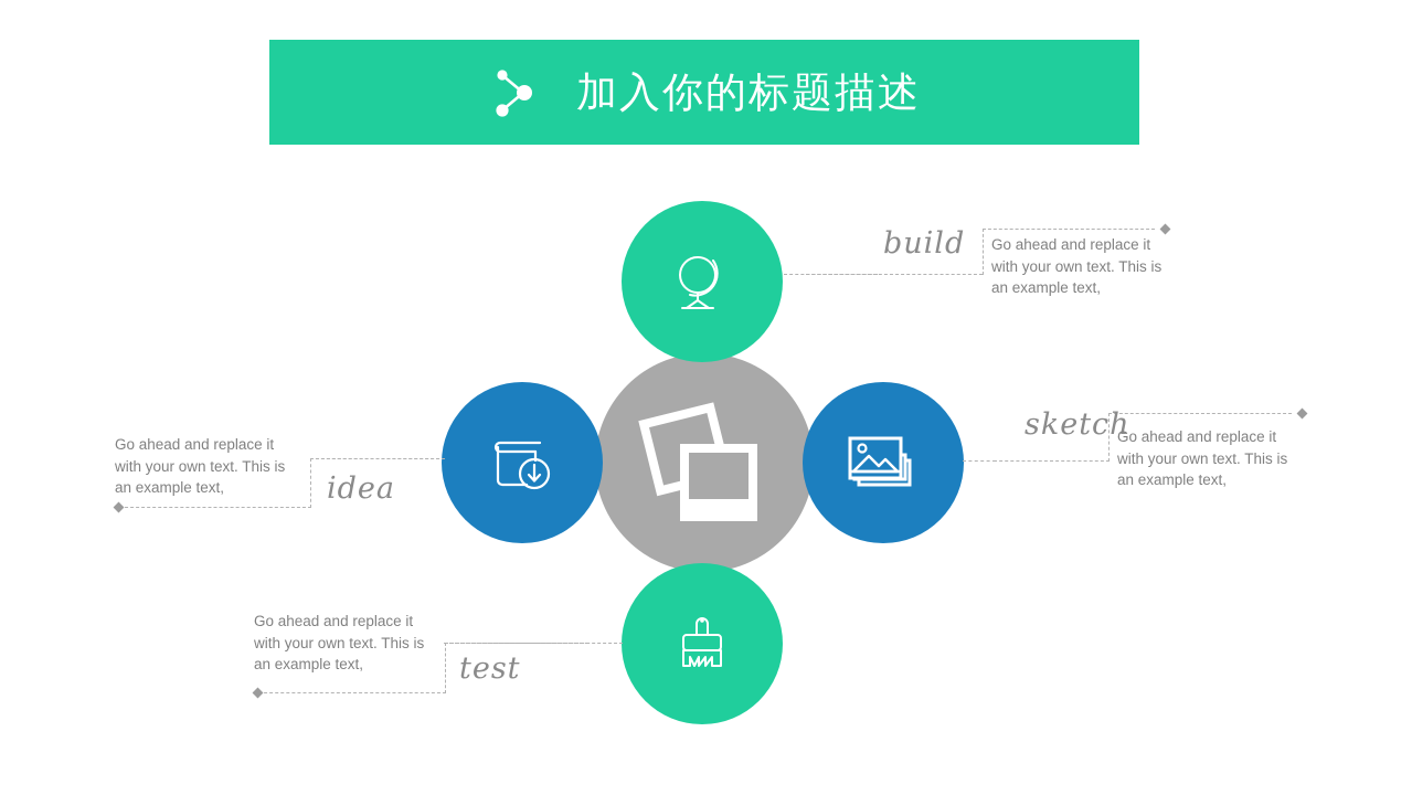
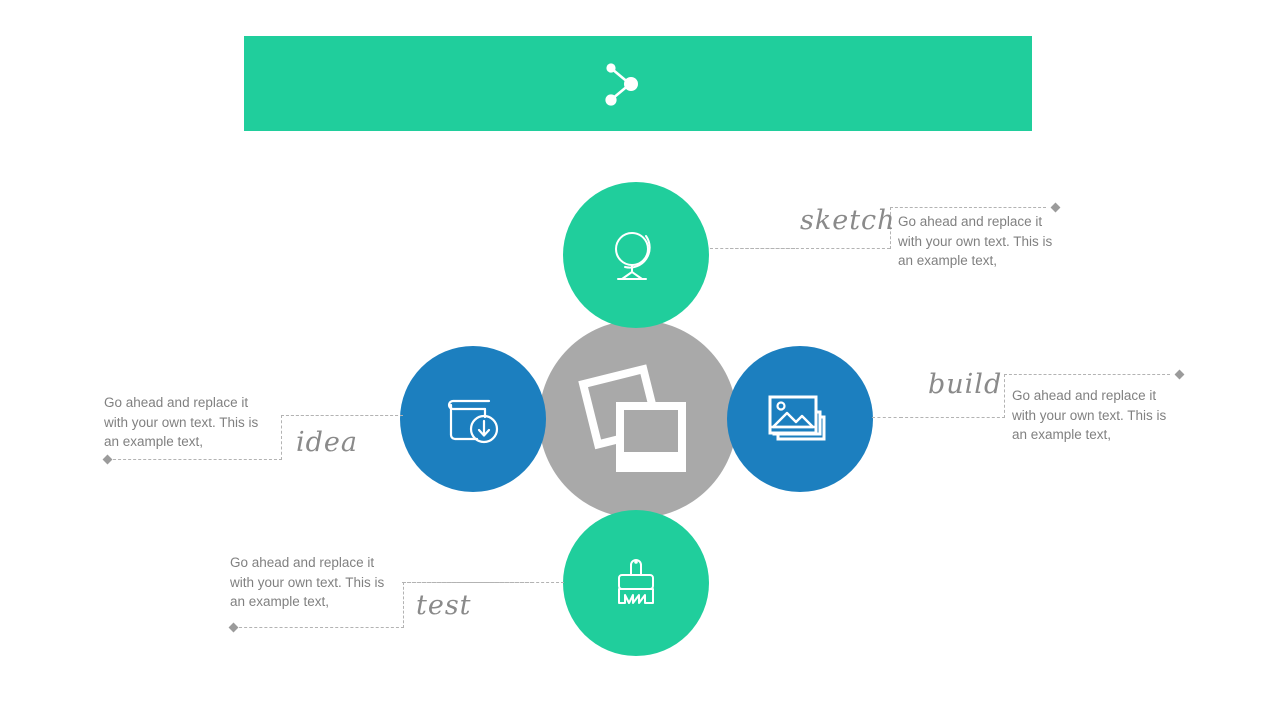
- 加入你的标题描述
- build
+ sketch
  Go ahead and replace it with your own text. This is an example text,
- sketch
+ build
  Go ahead and replace it with your own text. This is an example text,
  Go ahead and replace it with your own text. This is an example text,
  test
  Go ahead and replace it with your own text. This is an example text,
  idea
